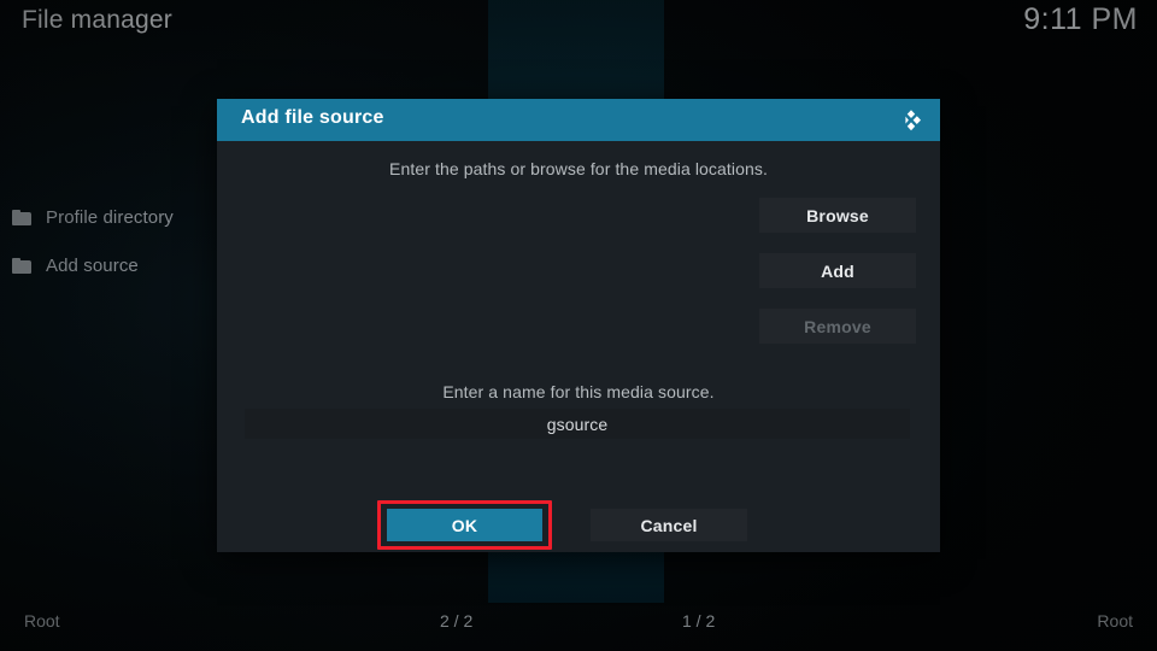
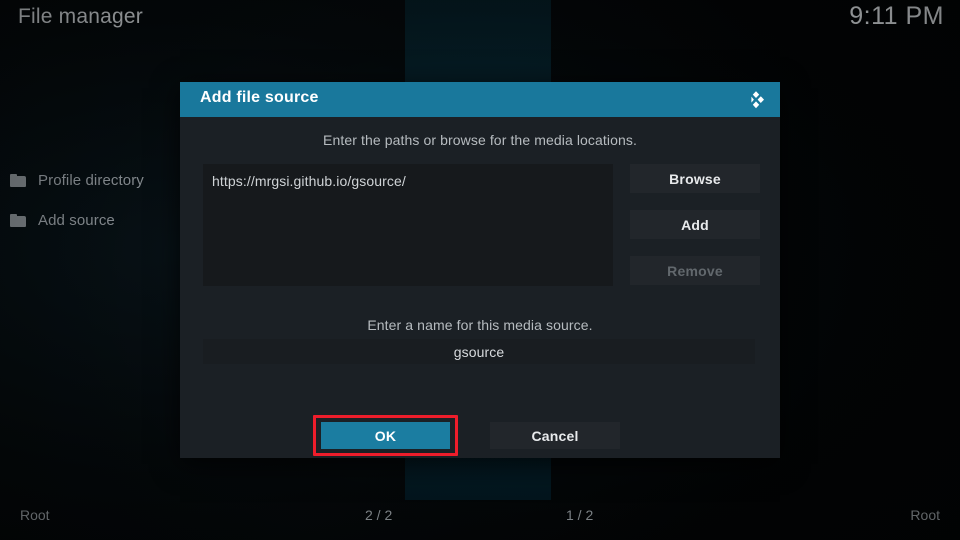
  Add file source
  Enter the paths or browse for the media locations.
+ https://mrgsi.github.io/gsource/
  Browse
  Add
  Remove
  Enter a name for this media source.
  gsource
  OK
  Cancel
